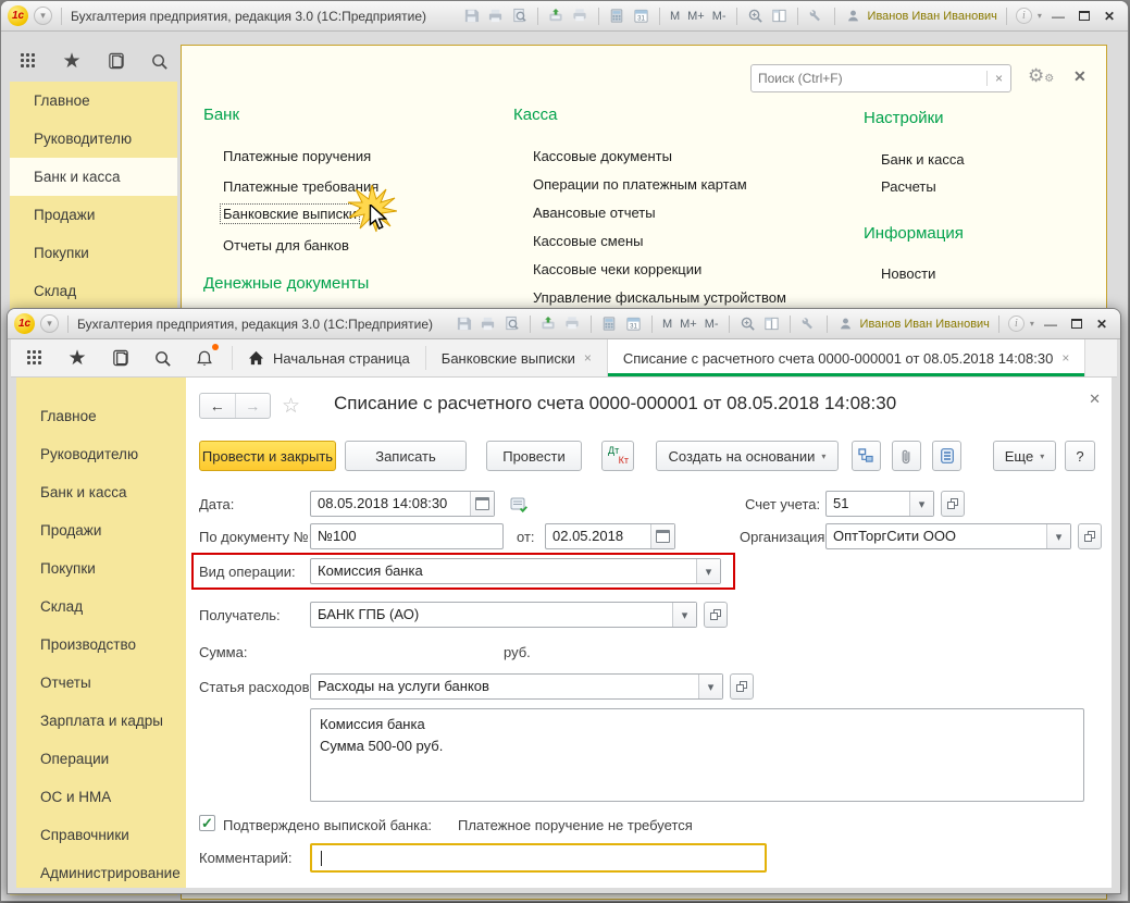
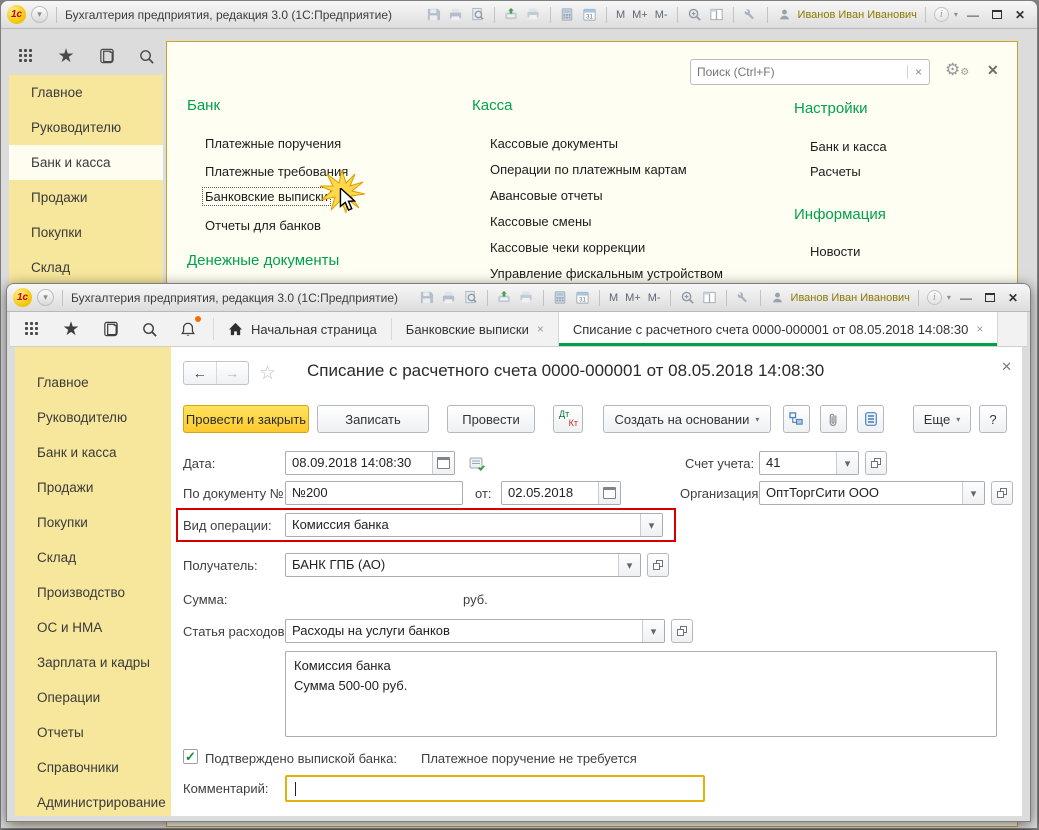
  1с
  ▾
  Бухгалтерия предприятия, редакция 3.0 (1С:Предприятие)
  M
  M+
  M-
  Иванов Иван Иванович
  i
  ▾
  —
  ✕
  ★
  Главное
  Руководителю
  Банк и касса
  Продажи
  Покупки
  Склад
  Поиск (Ctrl+F)
  ×
  ⚙⚙
  ✕
  Банк
  Платежные поручения
  Платежные требования
  Банковские выписки
  Отчеты для банков
  Денежные документы
  Касса
  Кассовые документы
  Операции по платежным картам
  Авансовые отчеты
  Кассовые смены
  Кассовые чеки коррекции
  Управление фискальным устройством
  Настройки
  Банк и касса
  Расчеты
  Информация
  Новости
  1с
  ▾
  Бухгалтерия предприятия, редакция 3.0 (1С:Предприятие)
  M
  M+
  M-
  Иванов Иван Иванович
  i
  ▾
  —
  ✕
  ★
  Начальная страница
  Банковские выписки
  ×
  Списание с расчетного счета 0000-000001 от 08.05.2018 14:08:30
  ×
  Главное
  Руководителю
  Банк и касса
  Продажи
  Покупки
  Склад
  Производство
- Отчеты
+ ОС и НМА
  Зарплата и кадры
  Операции
- ОС и НМА
+ Отчеты
  Справочники
  Администрирование
  ←
  →
  ☆
  Списание с расчетного счета 0000-000001 от 08.05.2018 14:08:30
  ✕
  Провести и закрыть
  Записать
  Провести
  Дт
  Кт
  Создать на основании
  ▾
  Еще
  ▾
  ?
  Дата:
- 08.05.2018 14:08:30
+ 08.09.2018 14:08:30
  Счет учета:
- 51
+ 41
  ▾
  По документу №
- №100
+ №200
  от:
  02.05.2018
  Организация
  ОптТоргСити ООО
  ▾
  Вид операции:
  Комиссия банка
  ▾
  Получатель:
  БАНК ГПБ (АО)
  ▾
  Сумма:
  руб.
  Статья расходов
  Расходы на услуги банков
  ▾
  Комиссия банка
  Сумма 500-00 руб.
  ✓
  Подтверждено выпиской банка:
  Платежное поручение не требуется
  Комментарий:
